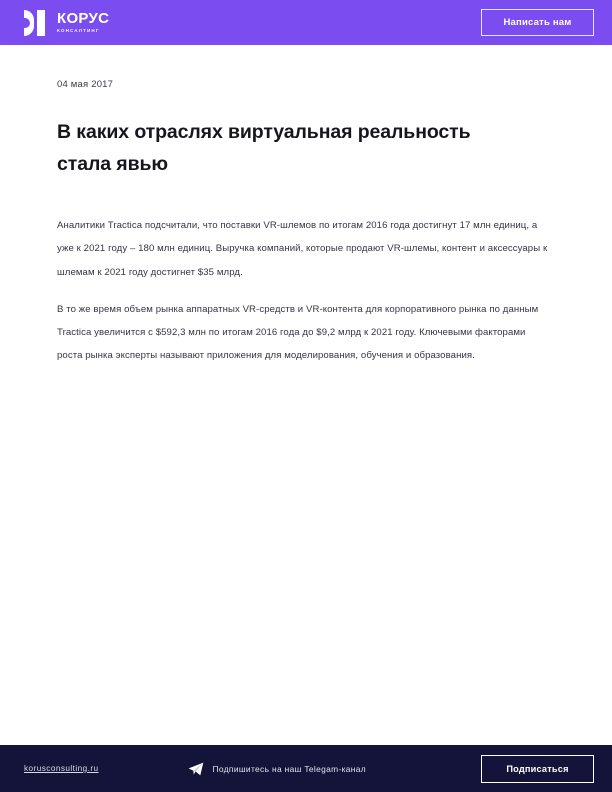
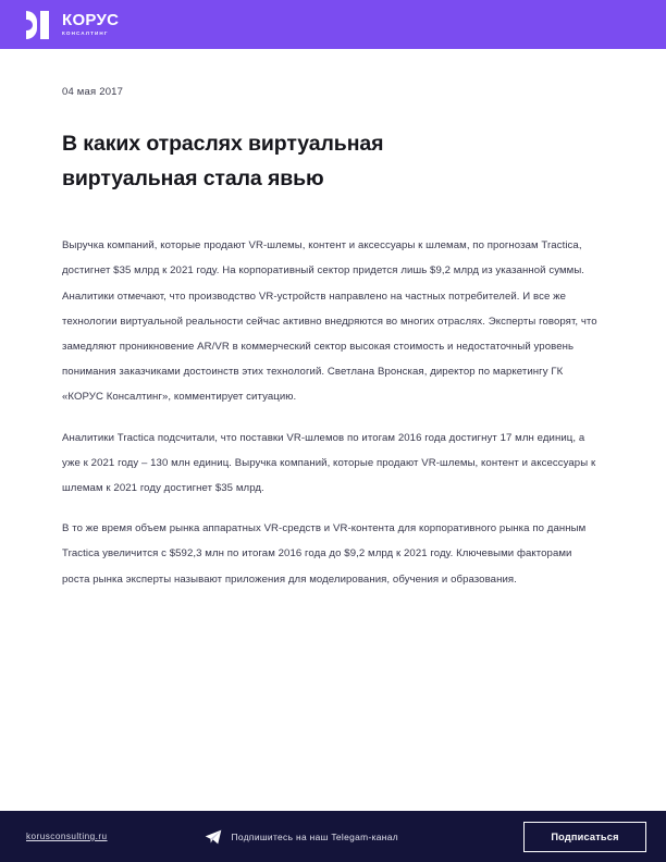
  КОРУС
- Написать нам
  04 мая 2017
- В каких отраслях виртуальная реальность стала явью
+ В каких отраслях виртуальная виртуальная стала явью
+ Выручка компаний, которые продают VR-шлемы, контент и аксессуары к шлемам, по прогнозам Tractica, достигнет $35 млрд к 2021 году. На корпоративный сектор придется лишь $9,2 млрд из указанной суммы. Аналитики отмечают, что производство VR-устройств направлено на частных потребителей. И все же технологии виртуальной реальности сейчас активно внедряются во многих отраслях. Эксперты говорят, что замедляют проникновение AR/VR в коммерческий сектор высокая стоимость и недостаточный уровень понимания заказчиками достоинств этих технологий. Светлана Вронская, директор по маркетингу ГК «КОРУС Консалтинг», комментирует ситуацию.
- Аналитики Tractica подсчитали, что поставки VR-шлемов по итогам 2016 года достигнут 17 млн единиц, а уже к 2021 году – 180 млн единиц. Выручка компаний, которые продают VR-шлемы, контент и аксессуары к шлемам к 2021 году достигнет $35 млрд.
+ Аналитики Tractica подсчитали, что поставки VR-шлемов по итогам 2016 года достигнут 17 млн единиц, а уже к 2021 году – 130 млн единиц. Выручка компаний, которые продают VR-шлемы, контент и аксессуары к шлемам к 2021 году достигнет $35 млрд.
  В то же время объем рынка аппаратных VR-средств и VR-контента для корпоративного рынка по данным Tractica увеличится с $592,3 млн по итогам 2016 года до $9,2 млрд к 2021 году. Ключевыми факторами роста рынка эксперты называют приложения для моделирования, обучения и образования.
  korusconsulting.ru
  Подпишитесь на наш Telegam-канал
  Подписаться
